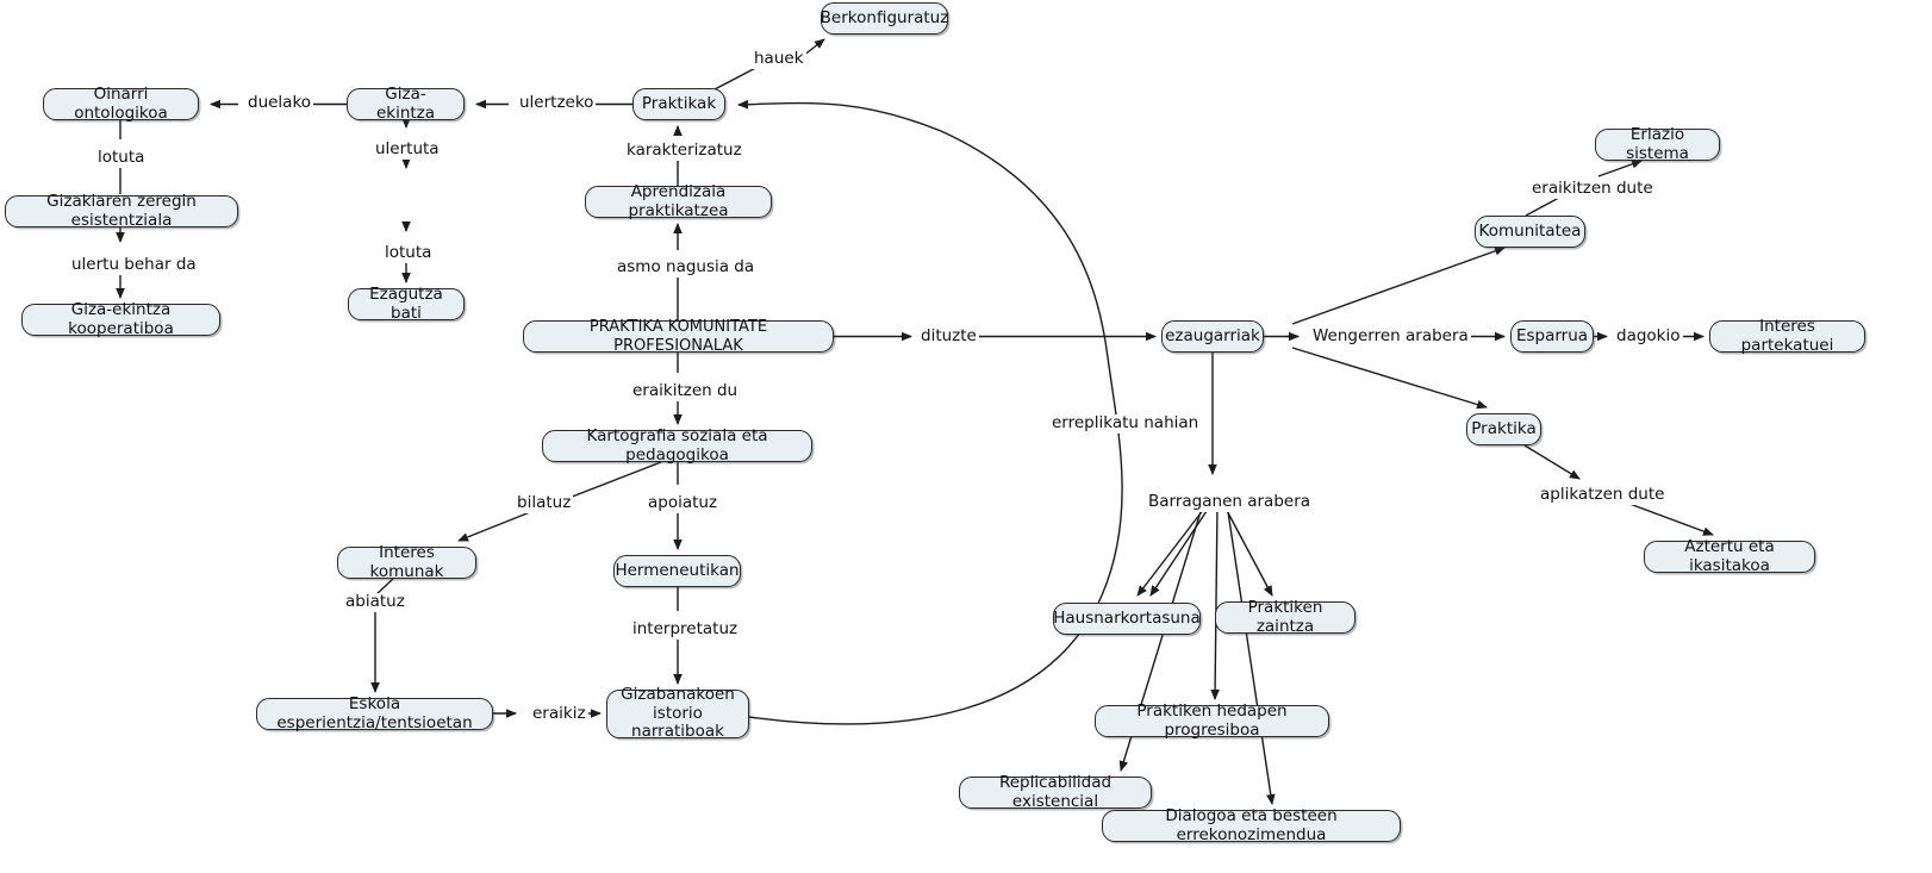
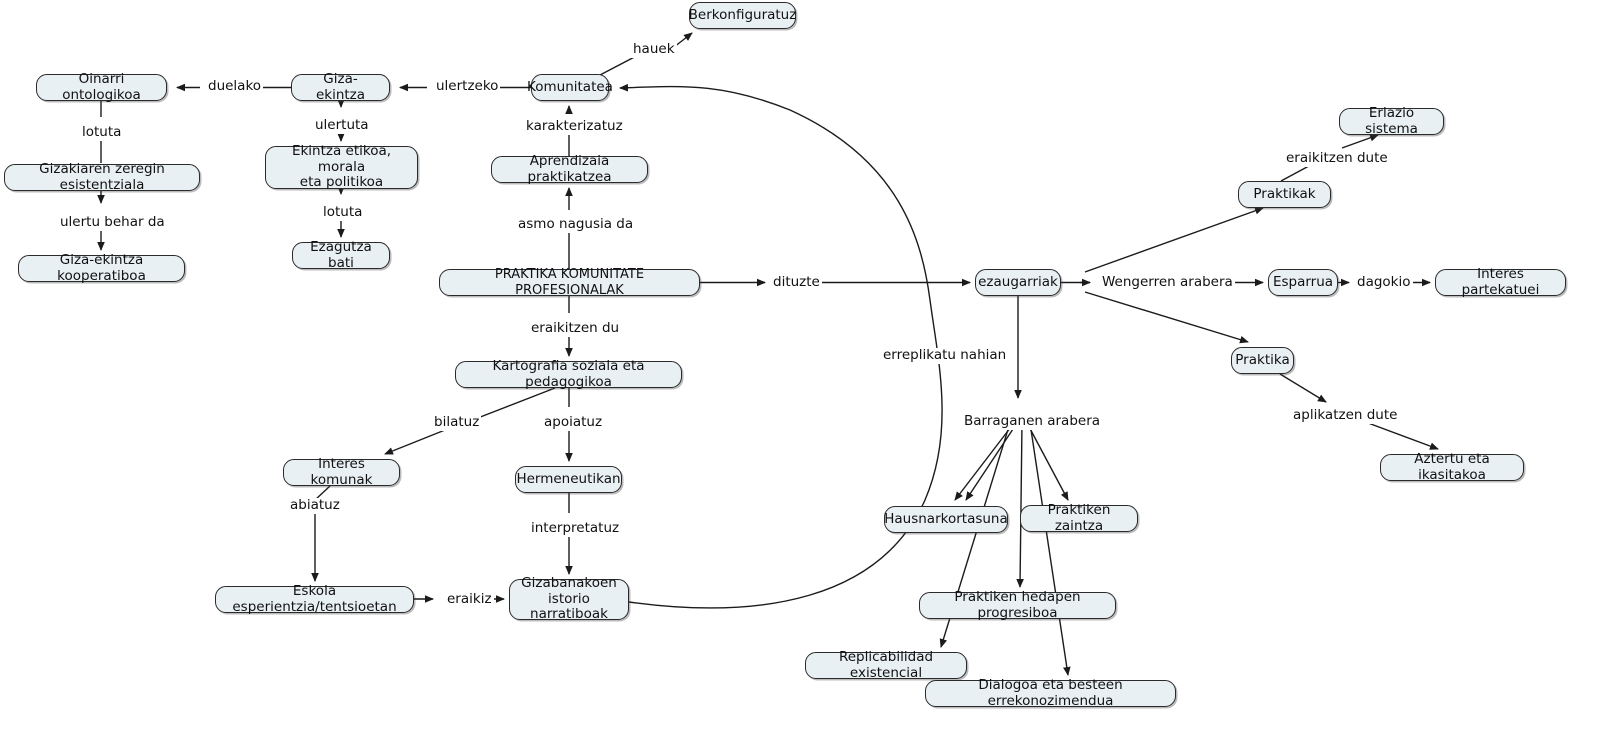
  Berkonfiguratuz
  Oinarri ontologikoa
  Giza-ekintza
- Praktikak
+ Komunitatea
  Erlazio sistema
+ Ekintza etikoa, morala
+ eta politikoa
  Gizakiaren zeregin esistentziala
  Aprendizaia praktikatzea
- Komunitatea
+ Praktikak
  Ezagutza bati
  Giza-ekintza kooperatiboa
  PRAKTIKA KOMUNITATE PROFESIONALAK
  ezaugarriak
  Esparrua
  Interes partekatuei
  Praktika
  Kartografia soziala eta pedagogikoa
  Aztertu eta ikasitakoa
  Interes komunak
  Hermeneutikan
  Hausnarkortasuna
  Praktiken zaintza
  Eskola esperientzia/tentsioetan
  Gizabanakoen
  istorio narratiboak
  Praktiken hedapen progresiboa
  Replicabilidad existencial
  Dialogoa eta besteen errekonozimendua
  duelako
  ulertzeko
  hauek
  ulertuta
  lotuta
  karakterizatuz
  eraikitzen dute
  lotuta
  ulertu behar da
  asmo nagusia da
  dituzte
  Wengerren arabera
  dagokio
  eraikitzen du
  erreplikatu nahian
  aplikatzen dute
  bilatuz
  apoiatuz
  Barraganen arabera
  abiatuz
  interpretatuz
  eraikiz
